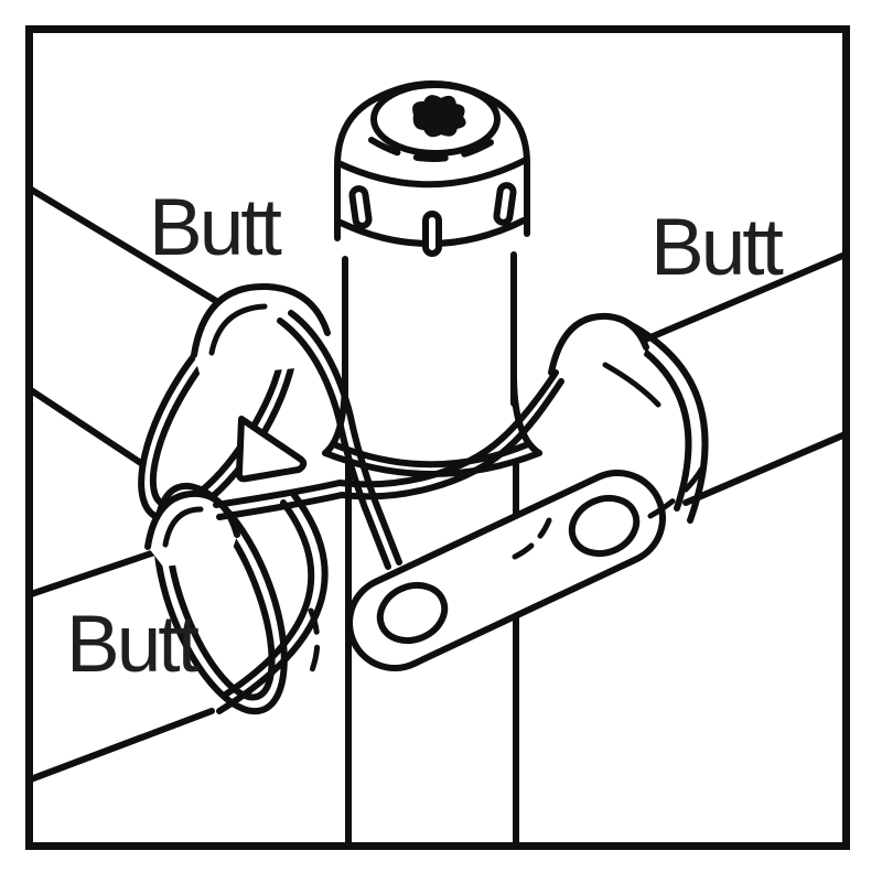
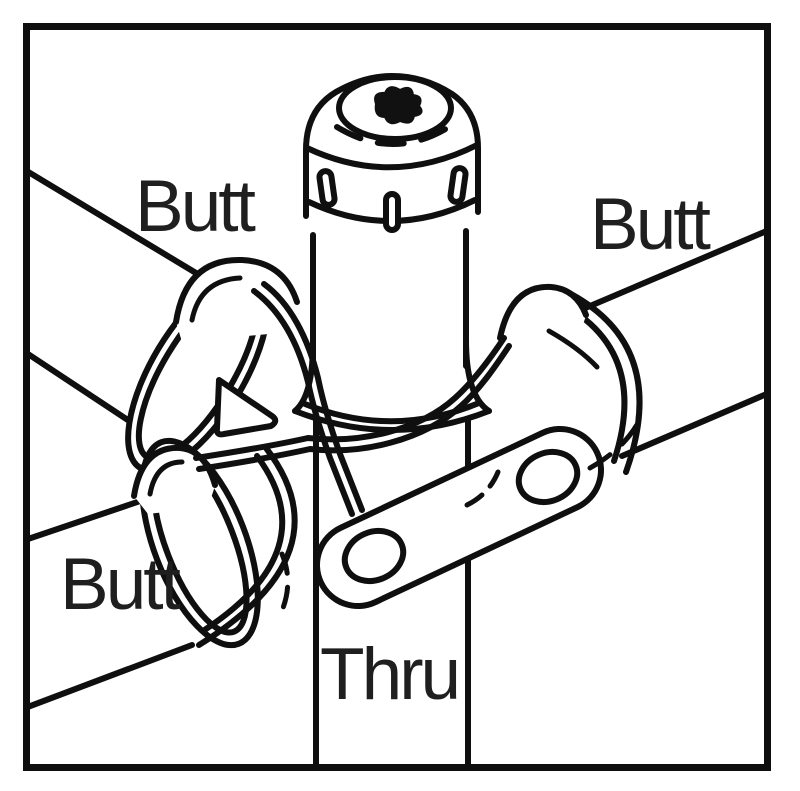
  Butt
  Butt
  Butt
+ Thru
